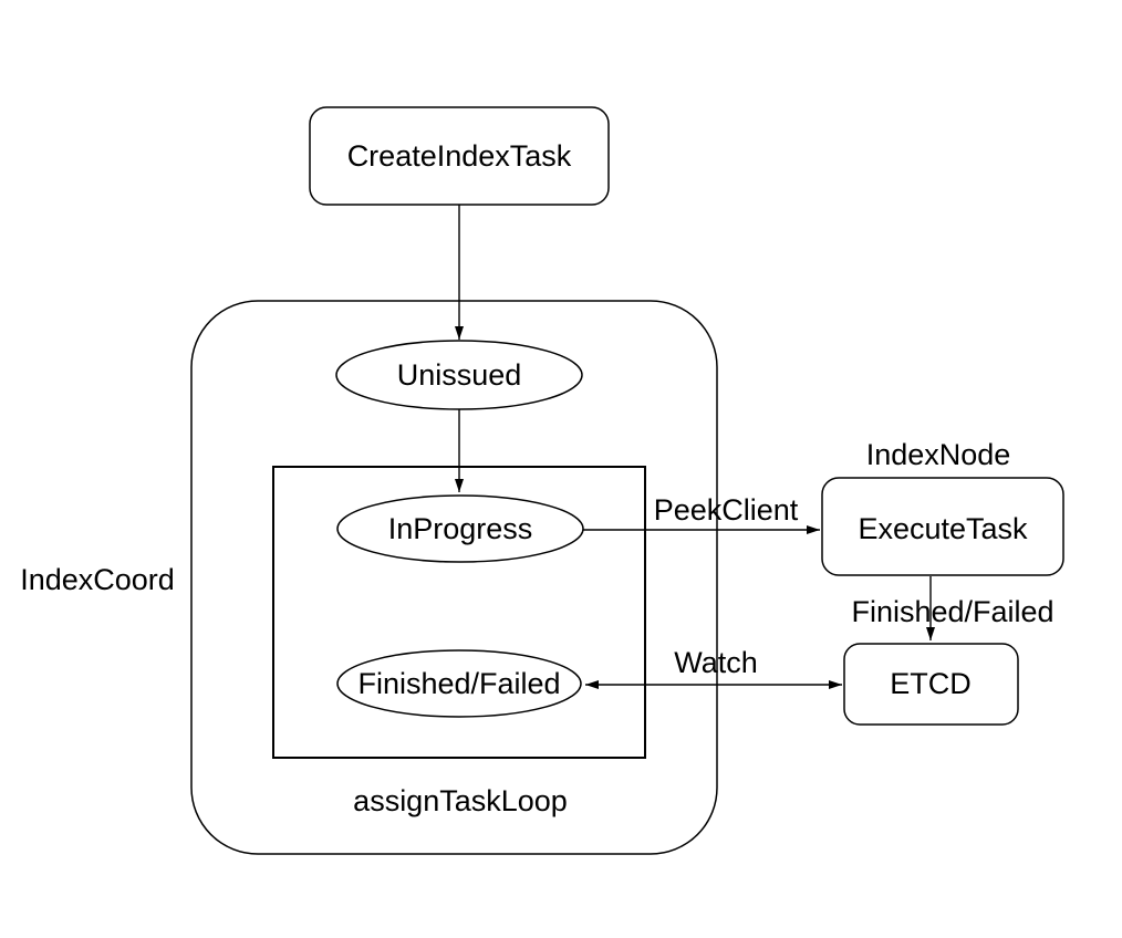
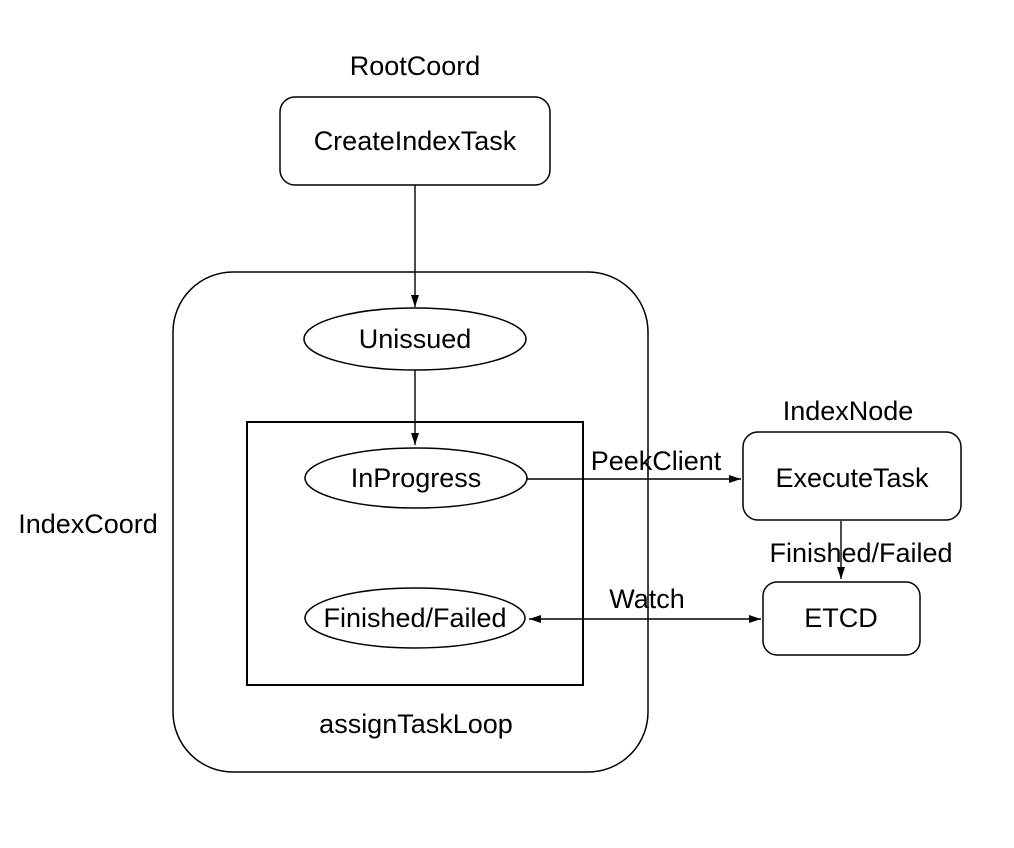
+ RootCoord
  CreateIndexTask
  IndexCoord
  Unissued
  InProgress
  Finished/Failed
  assignTaskLoop
  PeekClient
  IndexNode
  ExecuteTask
  Finished/Failed
  ETCD
  Watch
